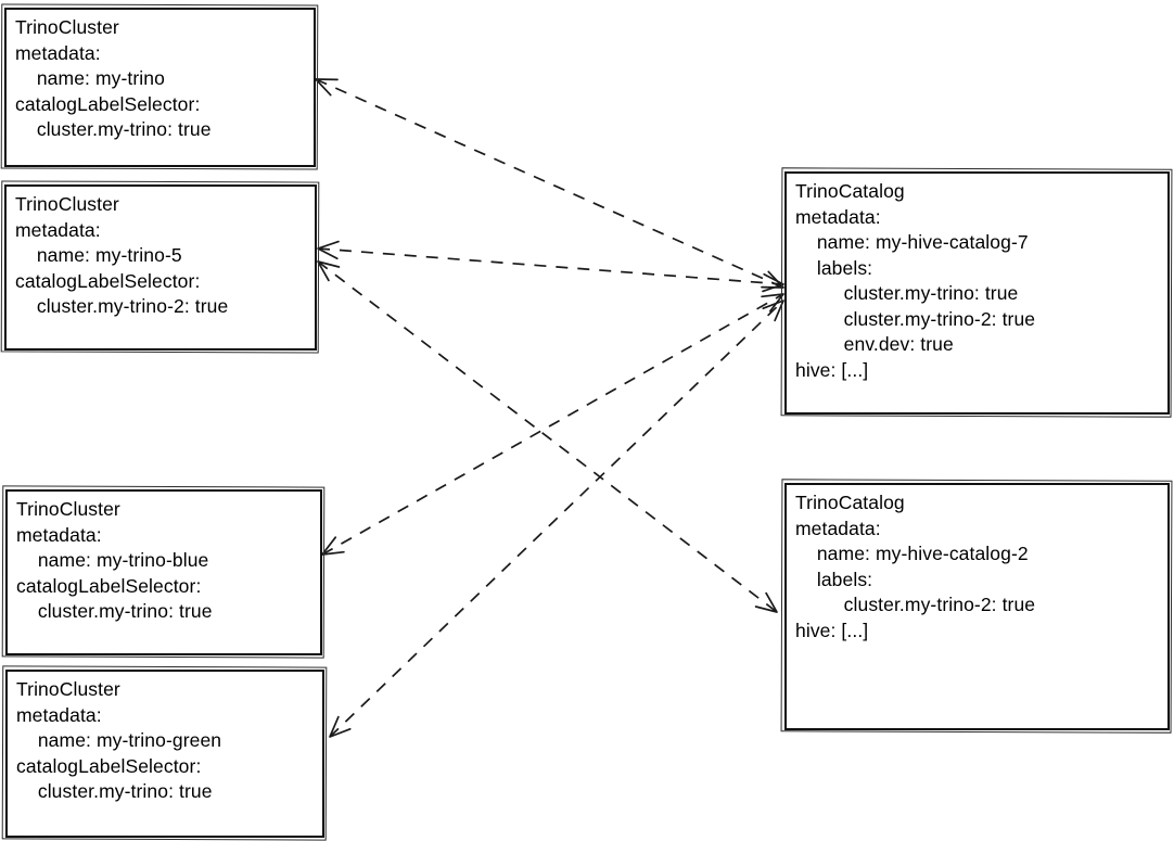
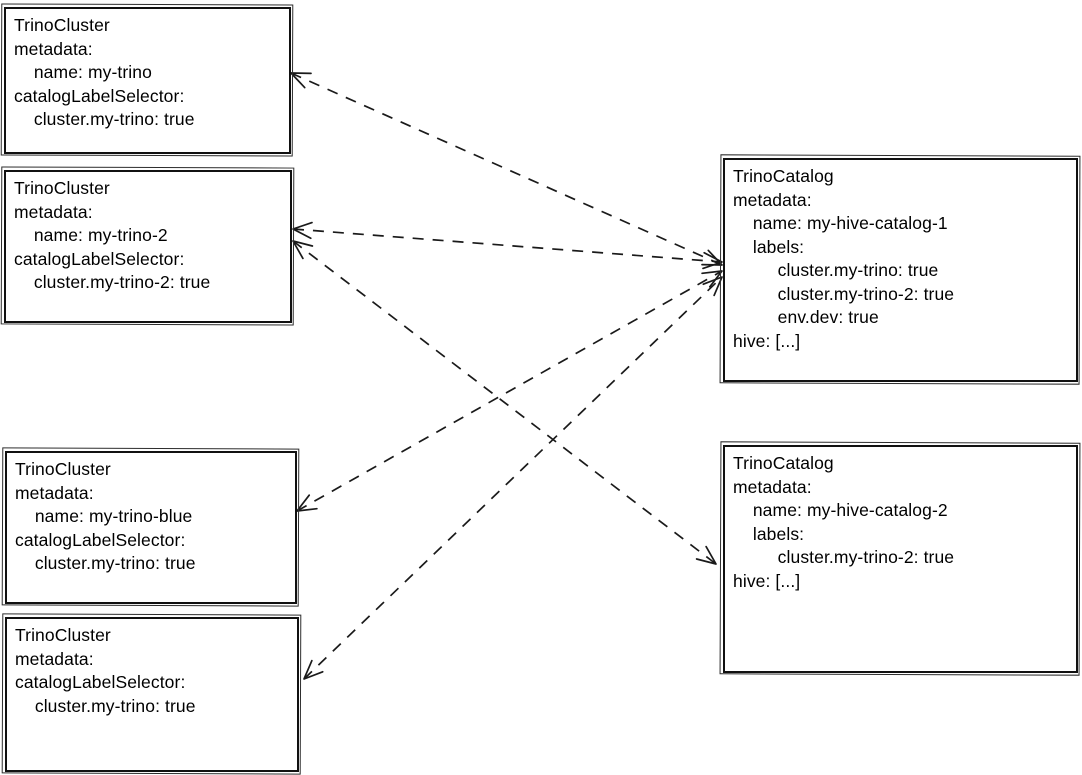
  TrinoCluster
  metadata:
  name: my-trino
  catalogLabelSelector:
  cluster.my-trino: true
  TrinoCluster
  metadata:
- name: my-trino-5
+ name: my-trino-2
  catalogLabelSelector:
  cluster.my-trino-2: true
  TrinoCluster
  metadata:
  name: my-trino-blue
  catalogLabelSelector:
  cluster.my-trino: true
  TrinoCluster
  metadata:
- name: my-trino-green
  catalogLabelSelector:
  cluster.my-trino: true
  TrinoCatalog
  metadata:
- name: my-hive-catalog-7
+ name: my-hive-catalog-1
  labels:
  cluster.my-trino: true
  cluster.my-trino-2: true
  env.dev: true
  hive: [...]
  TrinoCatalog
  metadata:
  name: my-hive-catalog-2
  labels:
  cluster.my-trino-2: true
  hive: [...]
